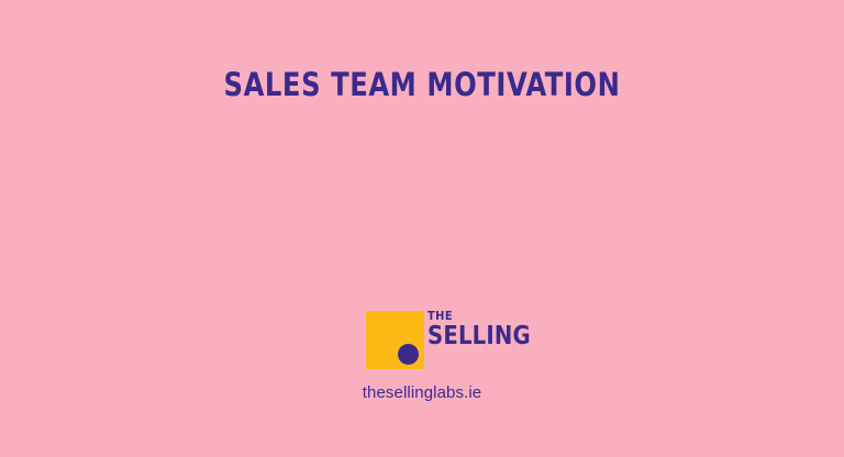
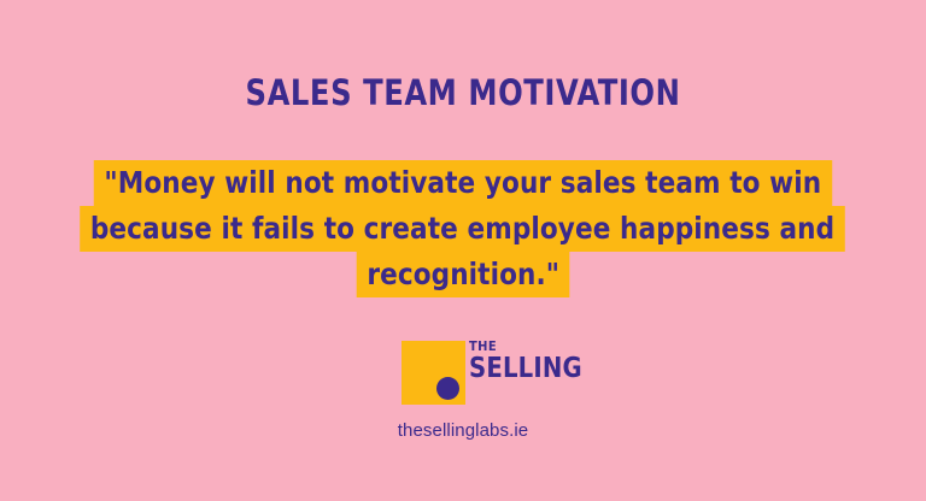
  SALES TEAM MOTIVATION
+ "Money will not motivate your sales team to win
+ because it fails to create employee happiness and
+ recognition."
  THE
  SELLING
  thesellinglabs.ie
